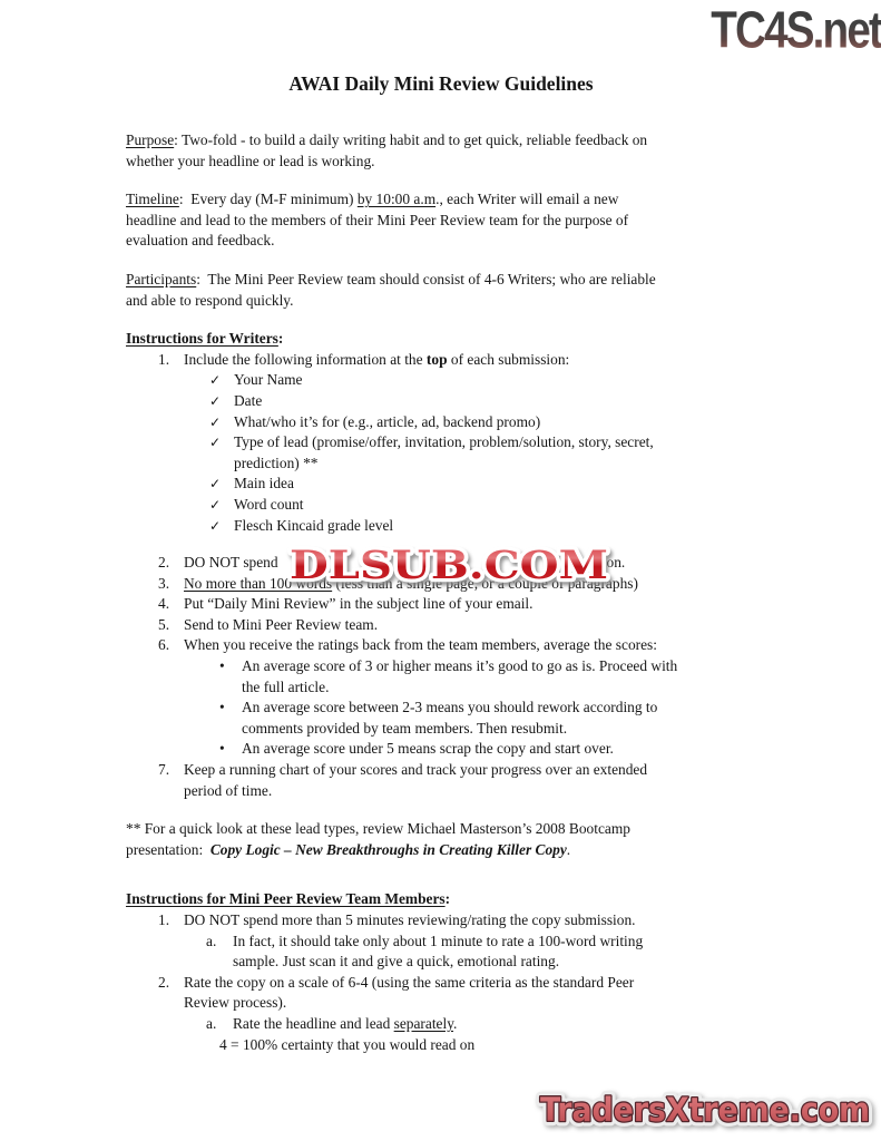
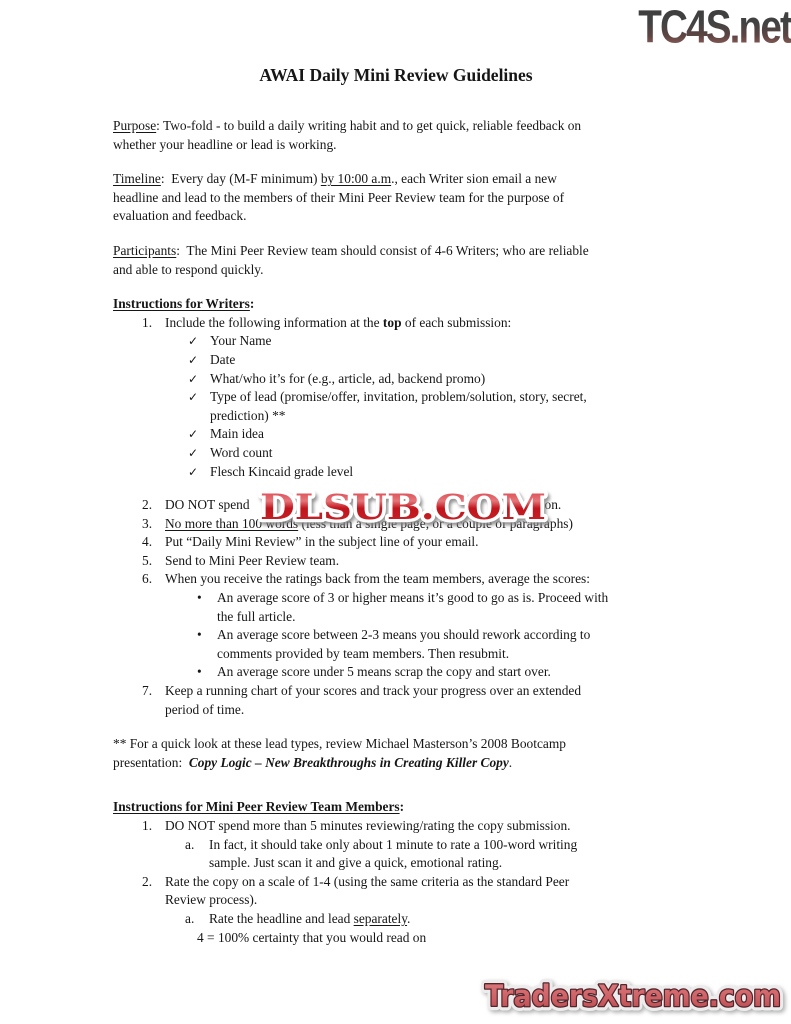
  TC4S.net
  AWAI Daily Mini Review Guidelines
  Purpose: Two-fold - to build a daily writing habit and to get quick, reliable feedback on
  whether your headline or lead is working.
- Timeline: Every day (M-F minimum) by 10:00 a.m., each Writer will email a new
+ Timeline: Every day (M-F minimum) by 10:00 a.m., each Writer sion email a new
  headline and lead to the members of their Mini Peer Review team for the purpose of
  evaluation and feedback.
  Participants: The Mini Peer Review team should consist of 4-6 Writers; who are reliable
  and able to respond quickly.
  Instructions for Writers:
  1.
  Include the following information at the top of each submission:
  ✓
  Your Name
  ✓
  Date
  ✓
  What/who it’s for (e.g., article, ad, backend promo)
  ✓
  Type of lead (promise/offer, invitation, problem/solution, story, secret,
  prediction) **
  ✓
  Main idea
  ✓
  Word count
  ✓
  Flesch Kincaid grade level
  2.
  DO NOT spend sion.
  DLSUB.COM
  3.
  No more than 100 words (less than a single page, or a couple of paragraphs)
  4.
  Put “Daily Mini Review” in the subject line of your email.
  5.
  Send to Mini Peer Review team.
  6.
  When you receive the ratings back from the team members, average the scores:
  •
  An average score of 3 or higher means it’s good to go as is. Proceed with
  the full article.
  •
  An average score between 2-3 means you should rework according to
  comments provided by team members. Then resubmit.
  •
  An average score under 5 means scrap the copy and start over.
  7.
  Keep a running chart of your scores and track your progress over an extended
  period of time.
  ** For a quick look at these lead types, review Michael Masterson’s 2008 Bootcamp
  presentation: Copy Logic – New Breakthroughs in Creating Killer Copy.
  Instructions for Mini Peer Review Team Members:
  1.
  DO NOT spend more than 5 minutes reviewing/rating the copy submission.
  a.
  In fact, it should take only about 1 minute to rate a 100-word writing
  sample. Just scan it and give a quick, emotional rating.
  2.
- Rate the copy on a scale of 6-4 (using the same criteria as the standard Peer
+ Rate the copy on a scale of 1-4 (using the same criteria as the standard Peer
  Review process).
  a.
  Rate the headline and lead separately.
  4 = 100% certainty that you would read on
  TradersXtreme.com
